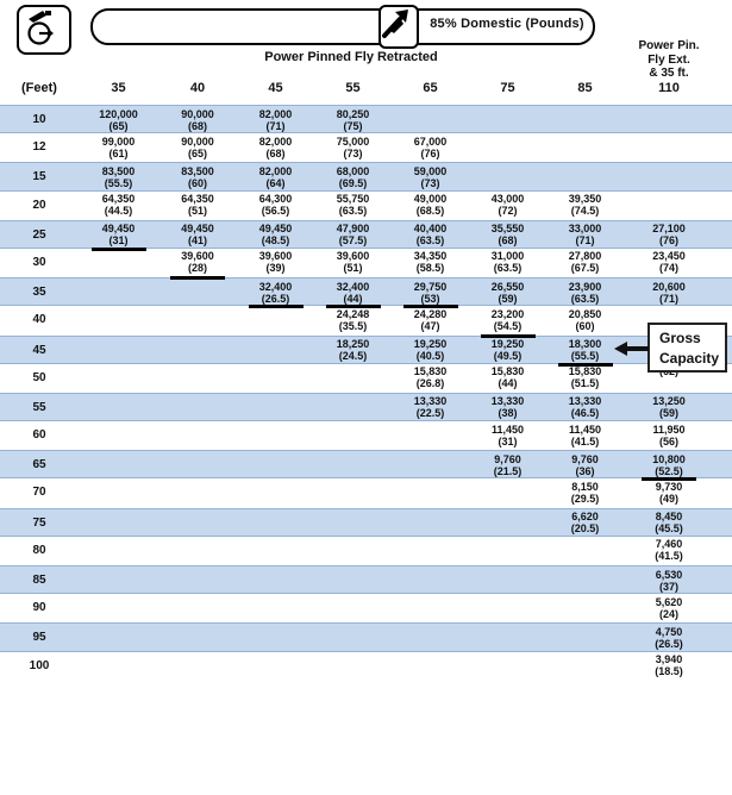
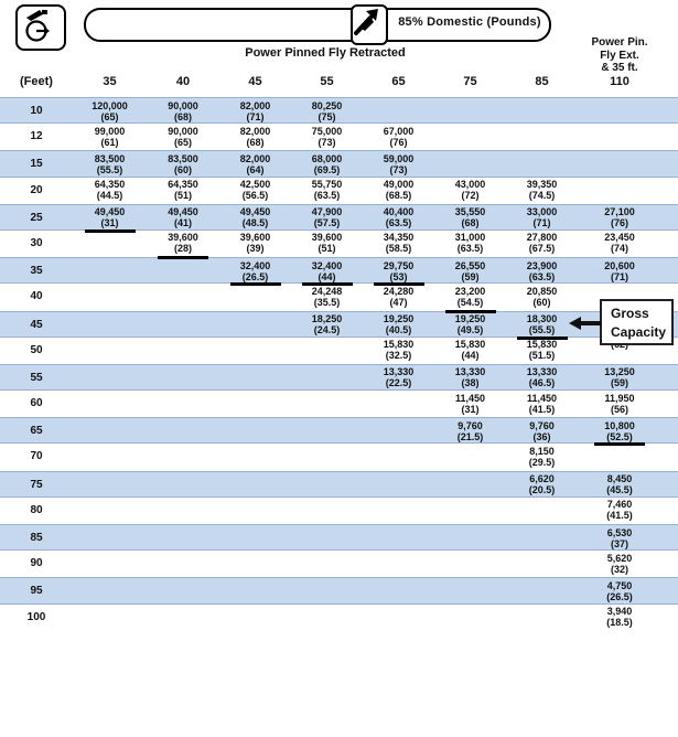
  85% Domestic (Pounds)
  Power Pinned Fly Retracted
  Power Pin.
  Fly Ext.
  & 35 ft.
  (Feet)
  35
  40
  45
  55
  65
  75
  85
  110
  10
  120,000
  (65)
  90,000
  (68)
  82,000
  (71)
  80,250
  (75)
  12
  99,000
  (61)
  90,000
  (65)
  82,000
  (68)
  75,000
  (73)
  67,000
  (76)
  15
  83,500
  (55.5)
  83,500
  (60)
  82,000
  (64)
  68,000
  (69.5)
  59,000
  (73)
  20
  64,350
  (44.5)
  64,350
  (51)
- 64,300
+ 42,500
  (56.5)
  55,750
  (63.5)
  49,000
  (68.5)
  43,000
  (72)
  39,350
  (74.5)
  25
  49,450
  (31)
  49,450
  (41)
  49,450
  (48.5)
  47,900
  (57.5)
  40,400
  (63.5)
  35,550
  (68)
  33,000
  (71)
  27,100
  (76)
  30
  39,600
  (28)
  39,600
  (39)
  39,600
  (51)
  34,350
  (58.5)
  31,000
  (63.5)
  27,800
  (67.5)
  23,450
  (74)
  35
  32,400
  (26.5)
  32,400
  (44)
  29,750
  (53)
  26,550
  (59)
  23,900
  (63.5)
  20,600
  (71)
  40
  24,248
  (35.5)
  24,280
  (47)
  23,200
  (54.5)
  20,850
  (60)
  45
  18,250
  (24.5)
  19,250
  (40.5)
  19,250
  (49.5)
  18,300
  (55.5)
  50
  15,830
- (26.8)
+ (32.5)
  15,830
  (44)
  15,830
  (51.5)
  55
  13,330
  (22.5)
  13,330
  (38)
  13,330
  (46.5)
  13,250
  (59)
  60
  11,450
  (31)
  11,450
  (41.5)
  11,950
  (56)
  65
  9,760
  (21.5)
  9,760
  (36)
  10,800
  (52.5)
  70
  8,150
  (29.5)
- 9,730
- (49)
  75
  6,620
  (20.5)
  8,450
  (45.5)
  80
  7,460
  (41.5)
  85
  6,530
  (37)
  90
  5,620
- (24)
+ (32)
  95
  4,750
  (26.5)
  100
  3,940
  (18.5)
  Gross
  Capacity
